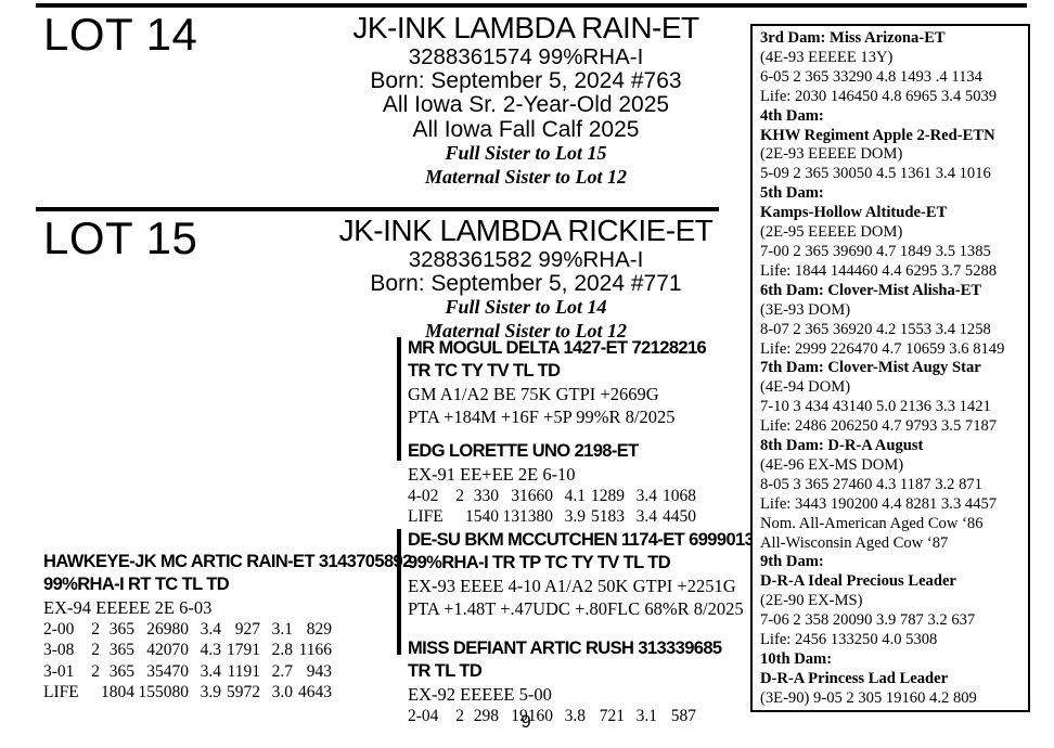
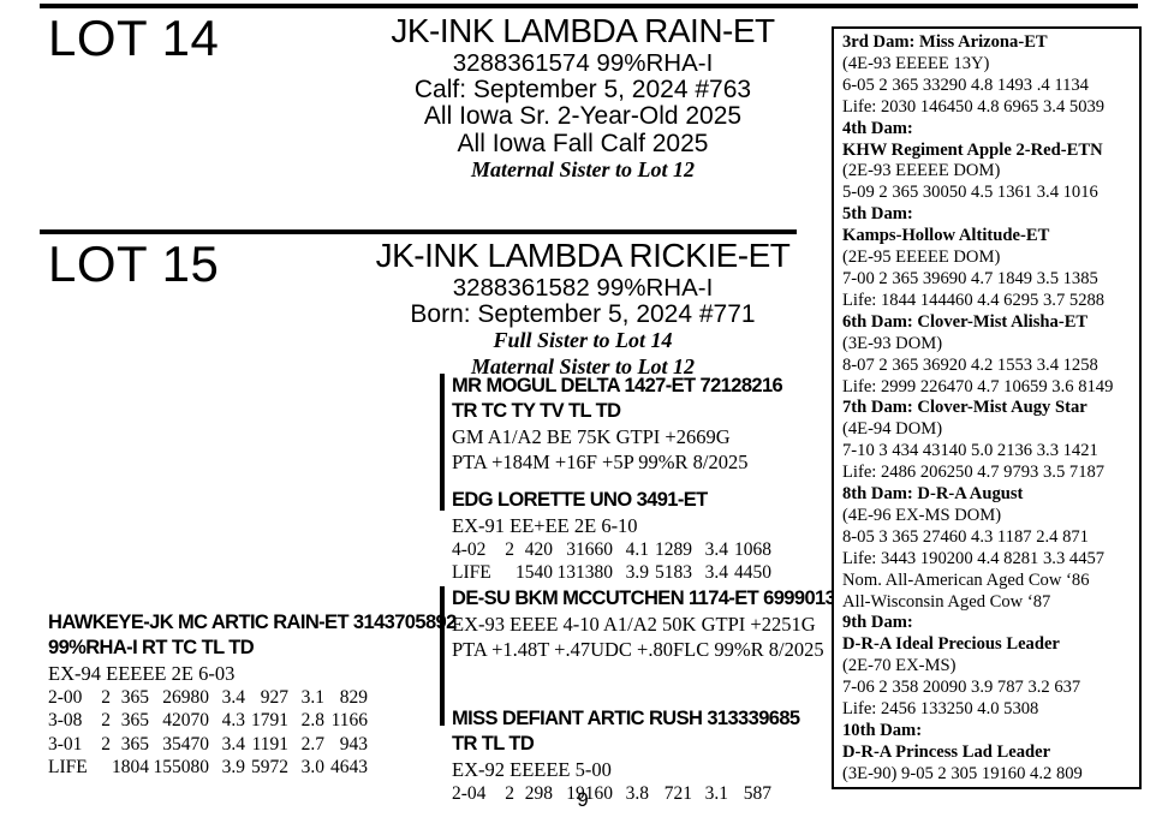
  LOT 14
  JK-INK LAMBDA RAIN-ET
  3288361574 99%RHA-I
- Born: September 5, 2024 #763
+ Calf: September 5, 2024 #763
  All Iowa Sr. 2-Year-Old 2025
  All Iowa Fall Calf 2025
- Full Sister to Lot 15
  Maternal Sister to Lot 12
  LOT 15
  JK-INK LAMBDA RICKIE-ET
  3288361582 99%RHA-I
  Born: September 5, 2024 #771
  Full Sister to Lot 14
  Maternal Sister to Lot 12
  HAWKEYE-JK MC ARTIC RAIN-ET 314370582
  99%RHA-I RT TC TL TD
  EX-94 EEEEE 2E 6-03
  2-00
  2
  365
  26980
  3.4
  927
  3.1
  829
  3-08
  2
  365
  42070
  4.3
  1791
  2.8
  1166
  3-01
  2
  365
  35470
  3.4
  1191
  2.7
  943
  LIFE
  1804
  155080
  3.9
  5972
  3.0
  4643
  MR MOGUL DELTA 1427-ET 72128216
  TR TC TY TV TL TD
  GM A1/A2 BE 75K GTPI +2669G
  PTA +184M +16F +5P 99%R 8/2025
- EDG LORETTE UNO 2198-ET
+ EDG LORETTE UNO 3491-ET
  EX-91 EE+EE 2E 6-10
  4-02
  2
- 330
+ 420
  31660
  4.1
  1289
  3.4
  1068
  LIFE
  1540
  131380
  3.9
  5183
  3.4
  4450
  DE-SU BKM MCCUTCHEN 1174-ET 6999013
- 99%RHA-I TR TP TC TY TV TL TD
  EX-93 EEEE 4-10 A1/A2 50K GTPI +2251G
- PTA +1.48T +.47UDC +.80FLC 68%R 8/2025
+ PTA +1.48T +.47UDC +.80FLC 99%R 8/2025
  MISS DEFIANT ARTIC RUSH 313339685
  TR TL TD
  EX-92 EEEEE 5-00
  2-04
  2
  298
  19160
  3.8
  721
  3.1
  587
  3rd Dam: Miss Arizona-ET
  (4E-93 EEEEE 13Y)
  6-05 2 365 33290 4.8 1493 .4 1134
  Life: 2030 146450 4.8 6965 3.4 5039
  4th Dam:
  KHW Regiment Apple 2-Red-ETN
  (2E-93 EEEEE DOM)
  5-09 2 365 30050 4.5 1361 3.4 1016
  5th Dam:
  Kamps-Hollow Altitude-ET
  (2E-95 EEEEE DOM)
  7-00 2 365 39690 4.7 1849 3.5 1385
  Life: 1844 144460 4.4 6295 3.7 5288
  6th Dam: Clover-Mist Alisha-ET
  (3E-93 DOM)
  8-07 2 365 36920 4.2 1553 3.4 1258
  Life: 2999 226470 4.7 10659 3.6 8149
  7th Dam: Clover-Mist Augy Star
  (4E-94 DOM)
  7-10 3 434 43140 5.0 2136 3.3 1421
  Life: 2486 206250 4.7 9793 3.5 7187
  8th Dam: D-R-A August
  (4E-96 EX-MS DOM)
- 8-05 3 365 27460 4.3 1187 3.2 871
+ 8-05 3 365 27460 4.3 1187 2.4 871
  Life: 3443 190200 4.4 8281 3.3 4457
  Nom. All-American Aged Cow ‘86
  All-Wisconsin Aged Cow ‘87
  9th Dam:
  D-R-A Ideal Precious Leader
- (2E-90 EX-MS)
+ (2E-70 EX-MS)
  7-06 2 358 20090 3.9 787 3.2 637
  Life: 2456 133250 4.0 5308
  10th Dam:
  D-R-A Princess Lad Leader
  (3E-90) 9-05 2 305 19160 4.2 809
  9
